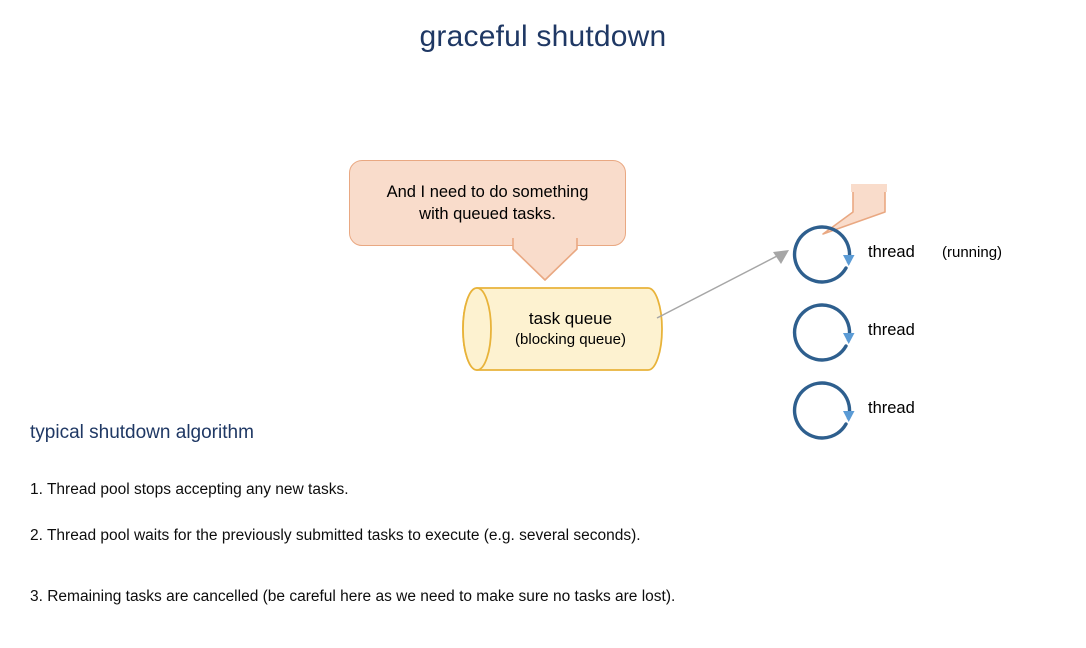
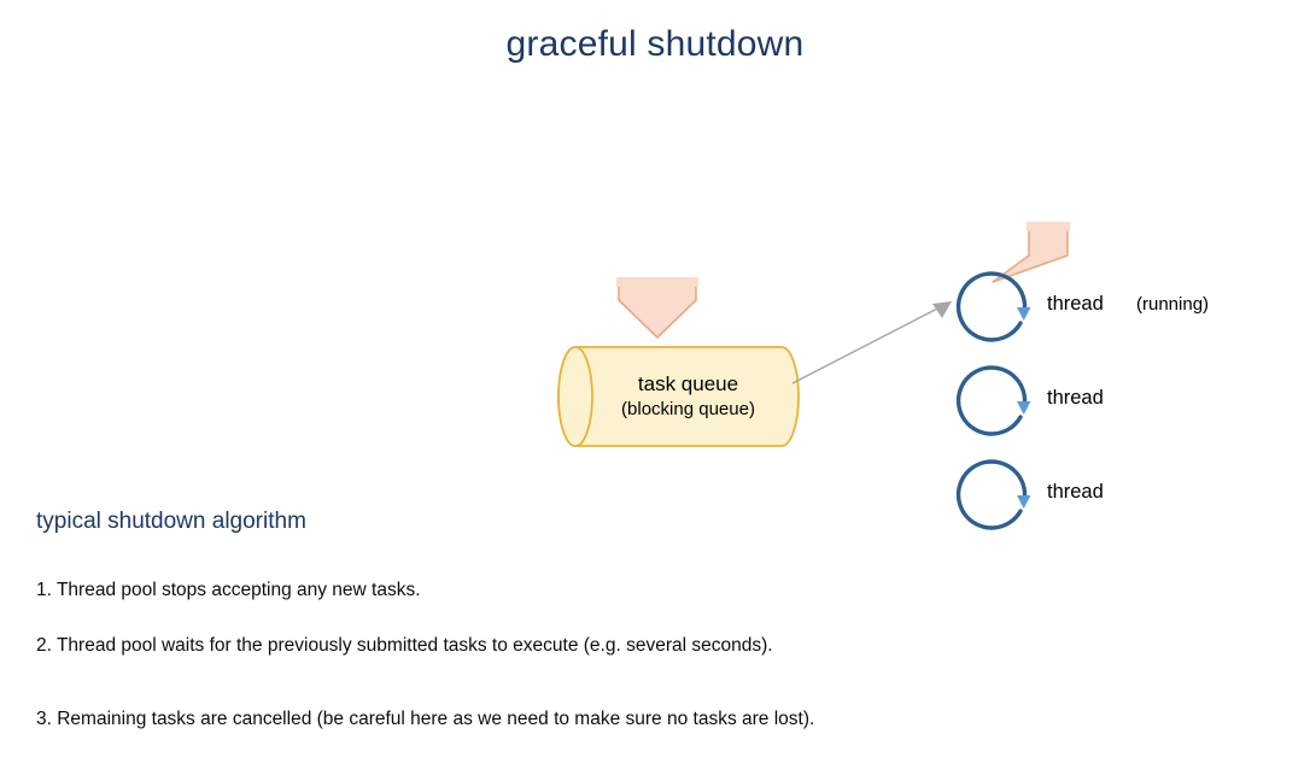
  graceful shutdown
- And I need to do something
- with queued tasks.
  task queue
  (blocking queue)
  thread
  (running)
  thread
  thread
  typical shutdown algorithm
  1. Thread pool stops accepting any new tasks.
  2. Thread pool waits for the previously submitted tasks to execute (e.g. several seconds).
  3. Remaining tasks are cancelled (be careful here as we need to make sure no tasks are lost).
